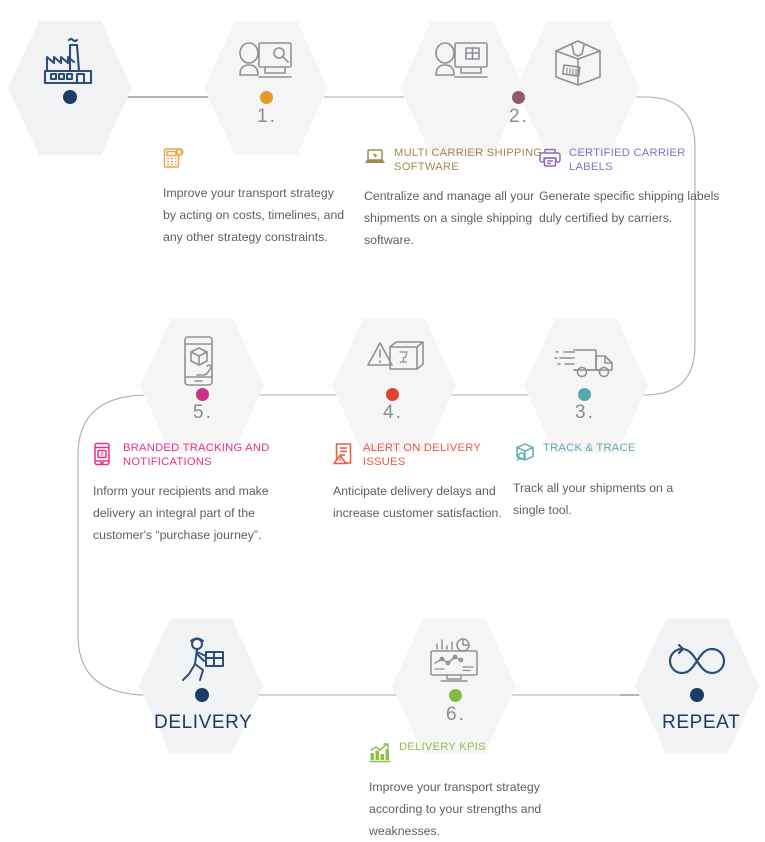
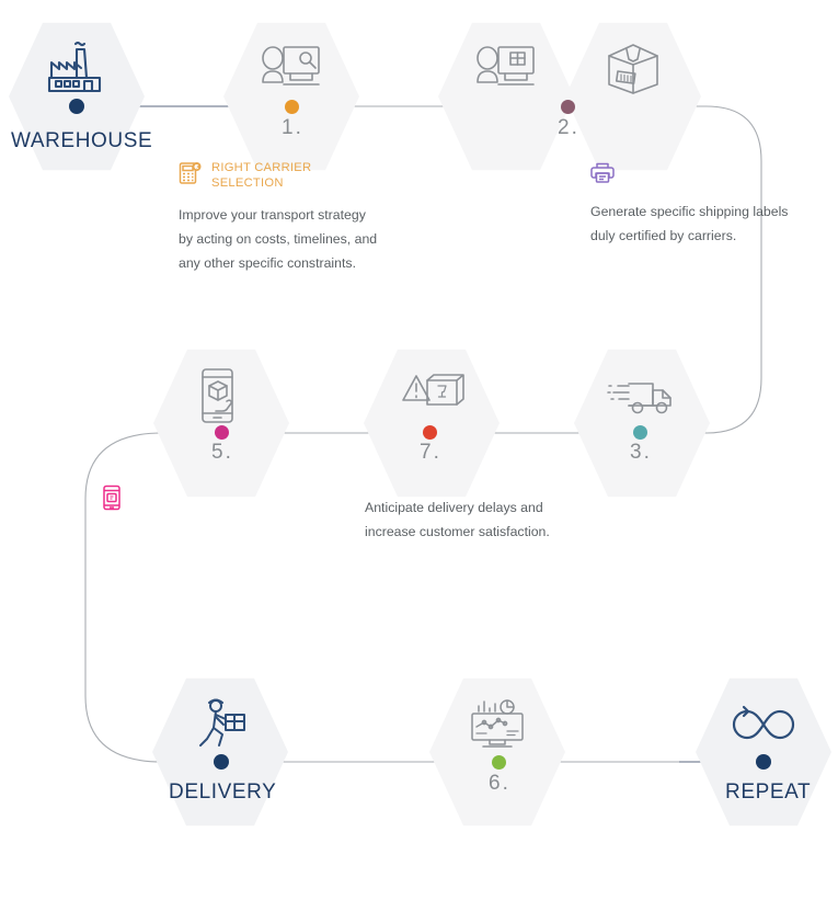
  1.
  2.
+ WAREHOUSE
+ RIGHT CARRIER SELECTION
- Improve your transport strategy by acting on costs, timelines, and any other strategy constraints.
+ Improve your transport strategy by acting on costs, timelines, and any other specific constraints.
- MULTI CARRIER SHIPPING SOFTWARE
- Centralize and manage all your shipments on a single shipping software.
- CERTIFIED CARRIER LABELS
  Generate specific shipping labels duly certified by carriers.
  5.
- 4.
+ 7.
  3.
- BRANDED TRACKING AND NOTIFICATIONS
- Inform your recipients and make delivery an integral part of the customer's “purchase journey”.
- ALERT ON DELIVERY ISSUES
  Anticipate delivery delays and increase customer satisfaction.
- TRACK & TRACE
- Track all your shipments on a single tool.
  6.
  DELIVERY
  REPEAT
- DELIVERY KPIS
- Improve your transport strategy according to your strengths and weaknesses.
